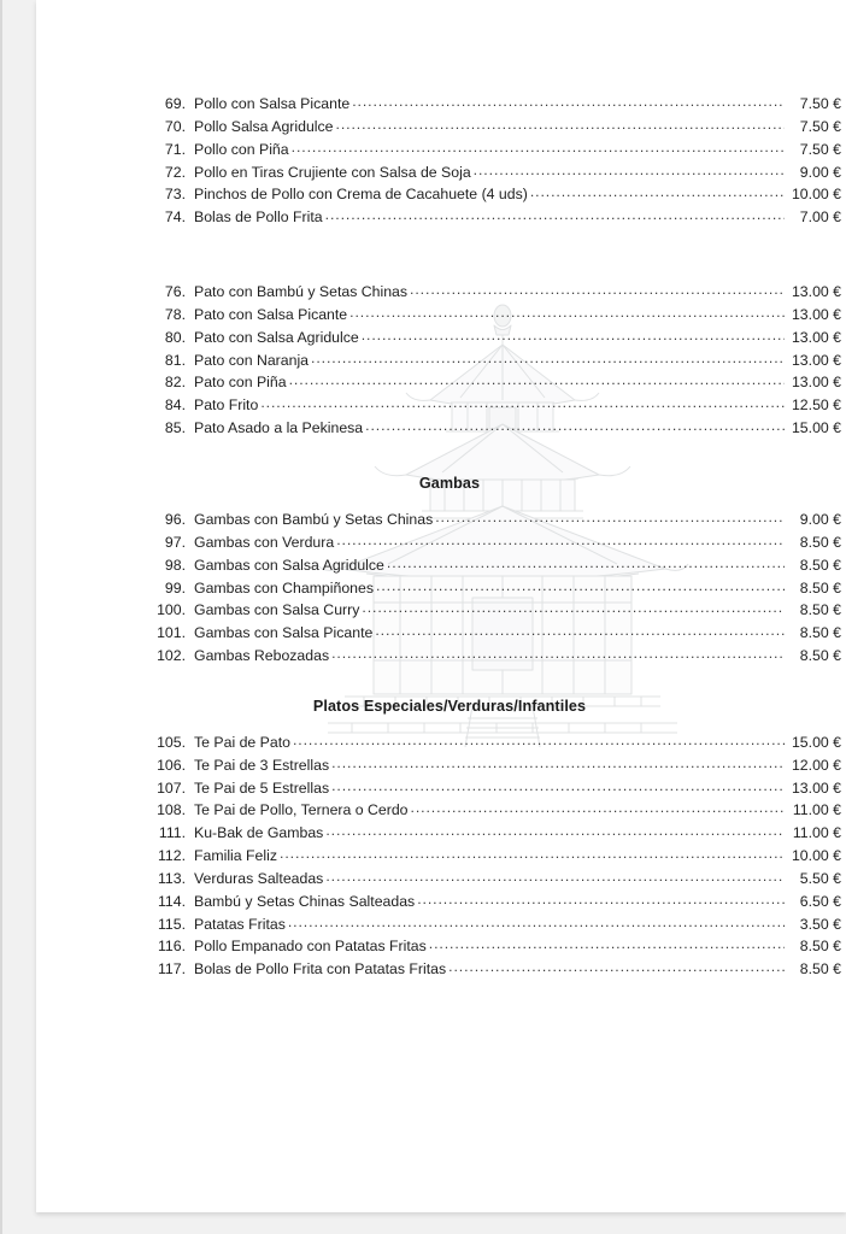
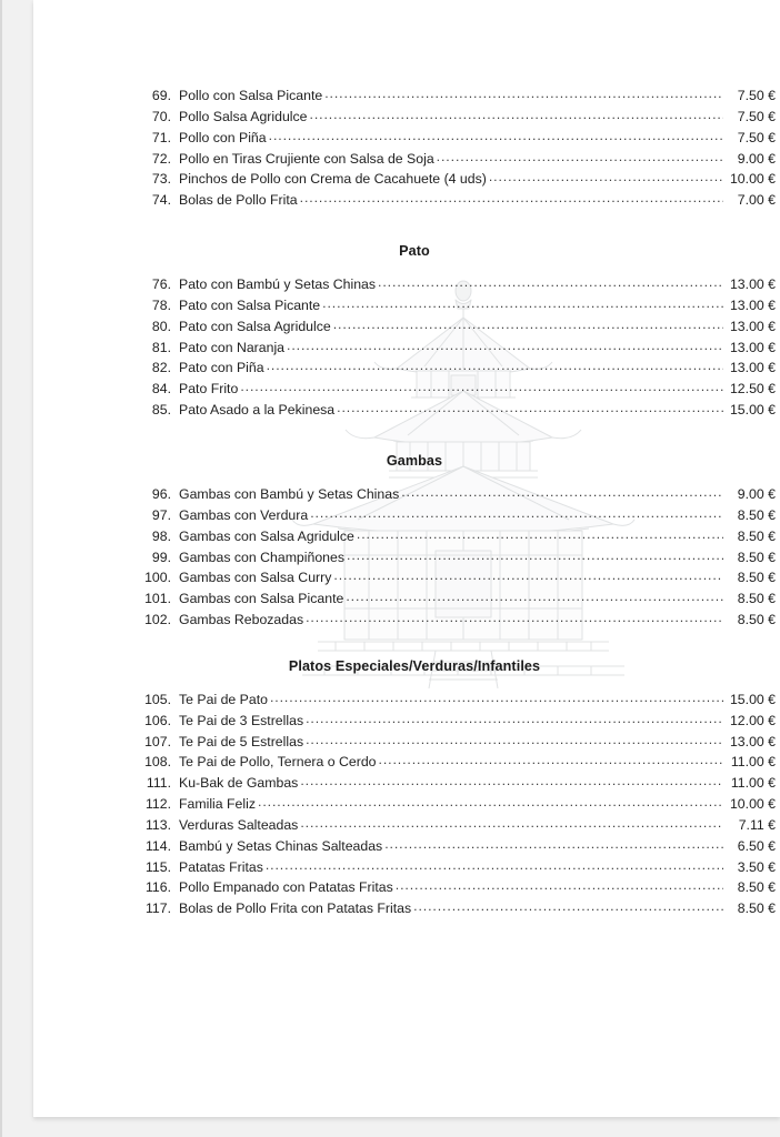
  69.
  Pollo con Salsa Picante
  7.50 €
  70.
  Pollo Salsa Agridulce
  7.50 €
  71.
  Pollo con Piña
  7.50 €
  72.
  Pollo en Tiras Crujiente con Salsa de Soja
  9.00 €
  73.
  Pinchos de Pollo con Crema de Cacahuete (4 uds)
  10.00 €
  74.
  Bolas de Pollo Frita
  7.00 €
+ Pato
  76.
  Pato con Bambú y Setas Chinas
  13.00 €
  78.
  Pato con Salsa Picante
  13.00 €
  80.
  Pato con Salsa Agridulce
  13.00 €
  81.
  Pato con Naranja
  13.00 €
  82.
  Pato con Piña
  13.00 €
  84.
  Pato Frito
  12.50 €
  85.
  Pato Asado a la Pekinesa
  15.00 €
  Gambas
  96.
  Gambas con Bambú y Setas Chinas
  9.00 €
  97.
  Gambas con Verdura
  8.50 €
  98.
  Gambas con Salsa Agridulce
  8.50 €
  99.
  Gambas con Champiñones
  8.50 €
  100.
  Gambas con Salsa Curry
  8.50 €
  101.
  Gambas con Salsa Picante
  8.50 €
  102.
  Gambas Rebozadas
  8.50 €
  Platos Especiales/Verduras/Infantiles
  105.
  Te Pai de Pato
  15.00 €
  106.
  Te Pai de 3 Estrellas
  12.00 €
  107.
  Te Pai de 5 Estrellas
  13.00 €
  108.
  Te Pai de Pollo, Ternera o Cerdo
  11.00 €
  111.
  Ku-Bak de Gambas
  11.00 €
  112.
  Familia Feliz
  10.00 €
  113.
  Verduras Salteadas
- 5.50 €
+ 7.11 €
  114.
  Bambú y Setas Chinas Salteadas
  6.50 €
  115.
  Patatas Fritas
  3.50 €
  116.
  Pollo Empanado con Patatas Fritas
  8.50 €
  117.
  Bolas de Pollo Frita con Patatas Fritas
  8.50 €
